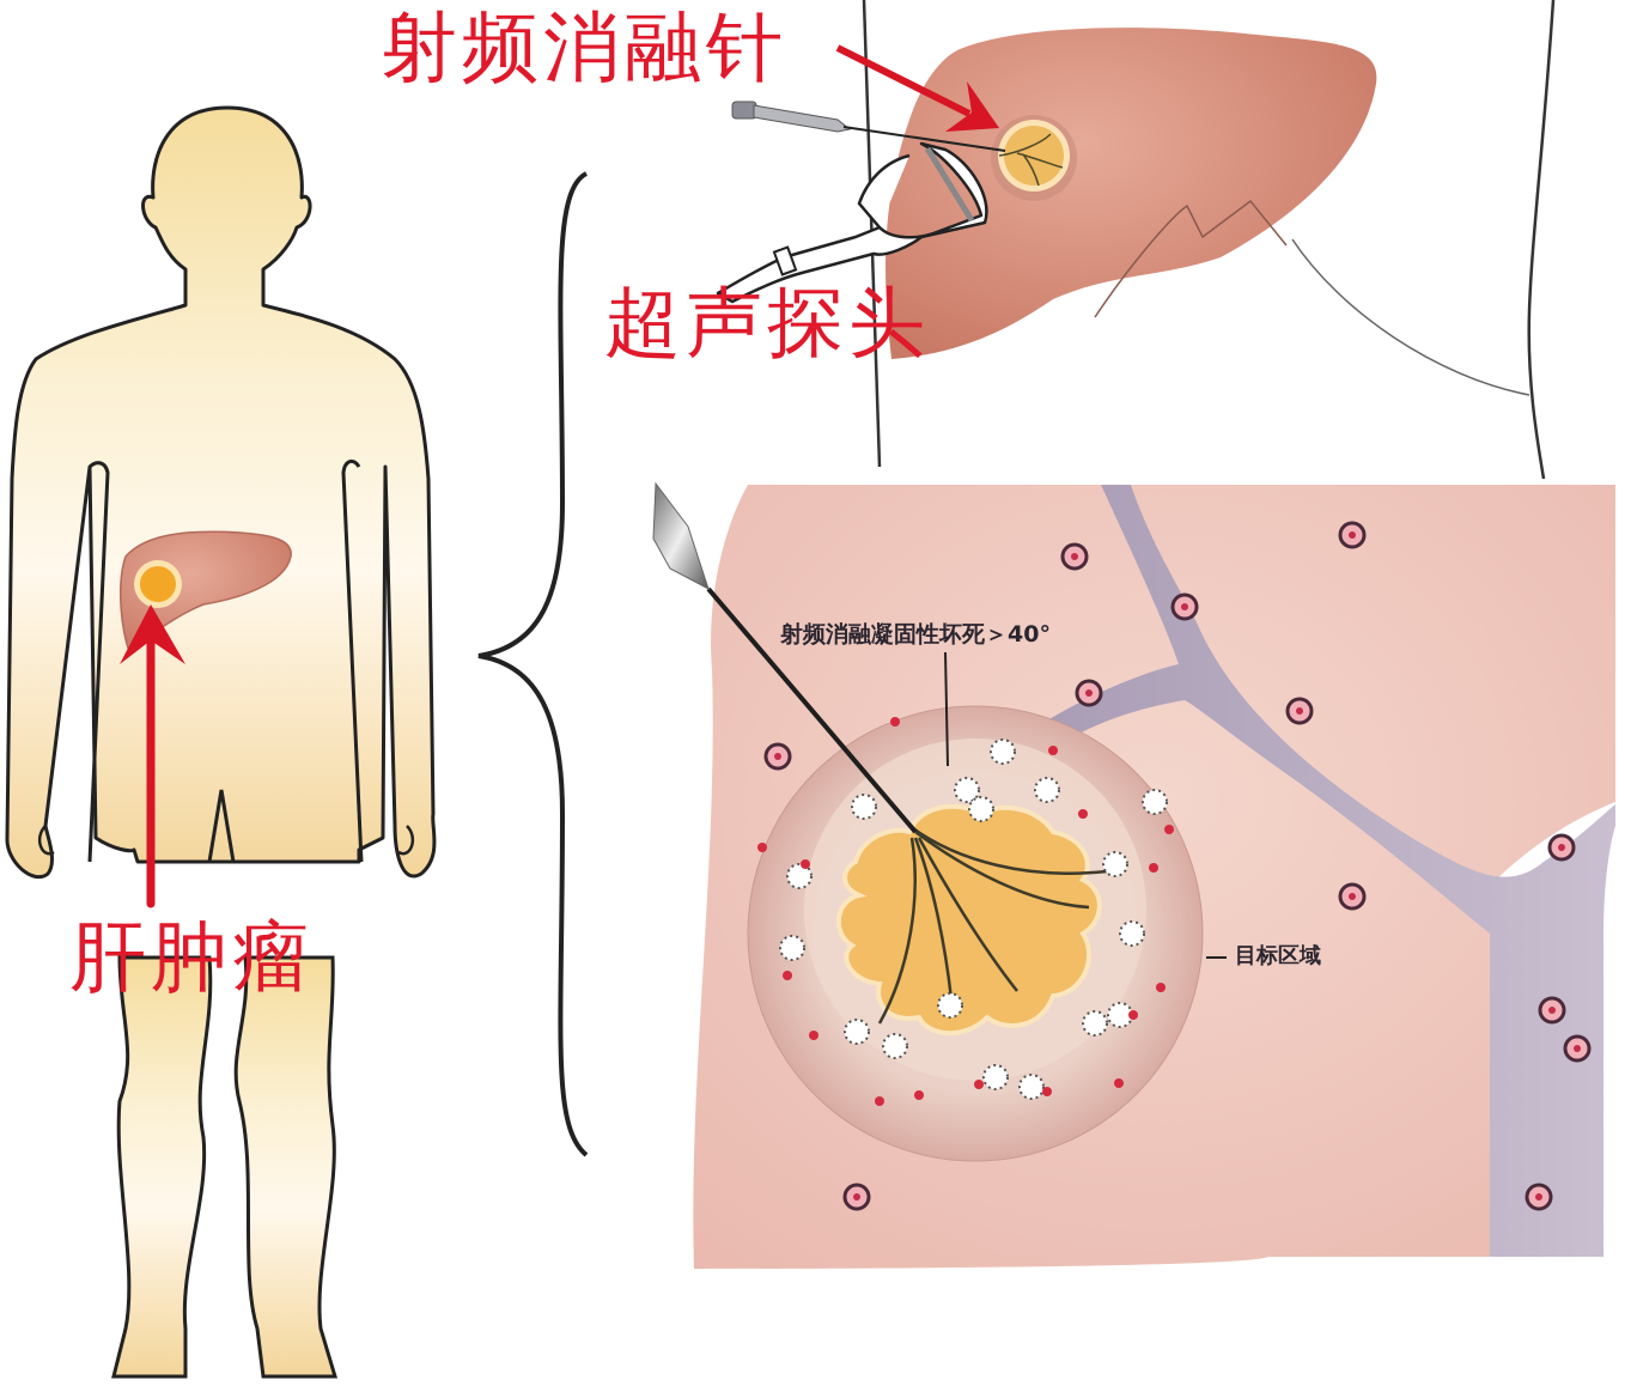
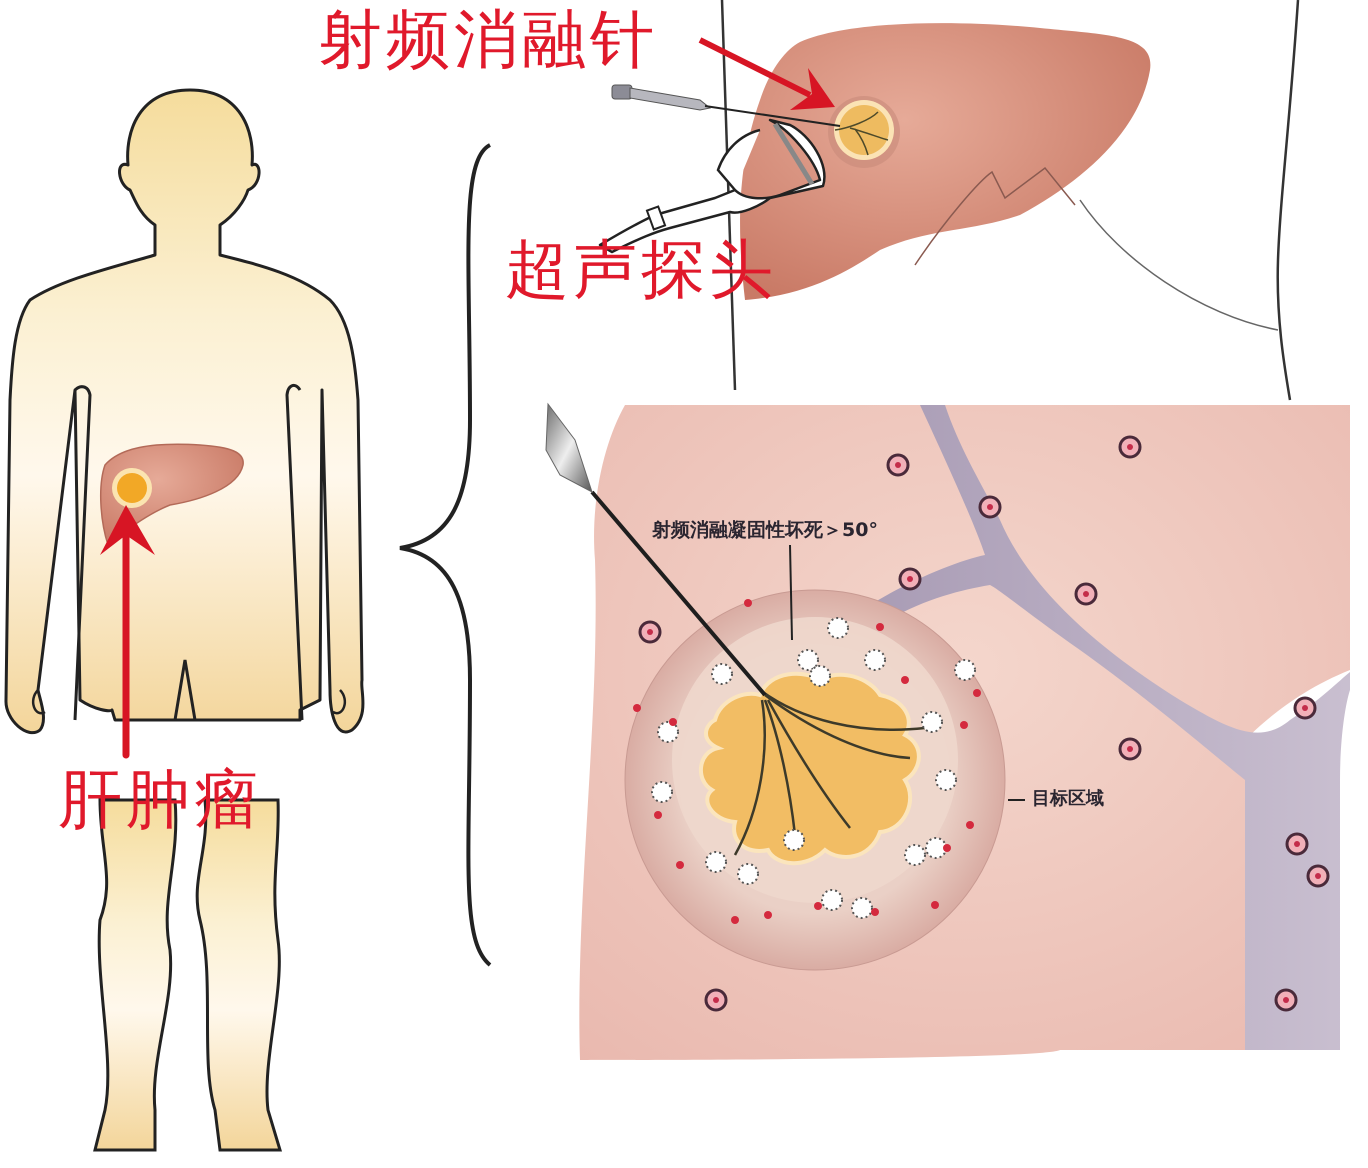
  射频消融针
  超声探头
  肝肿瘤
- 射频消融凝固性坏死＞40°
+ 射频消融凝固性坏死＞50°
  目标区域
